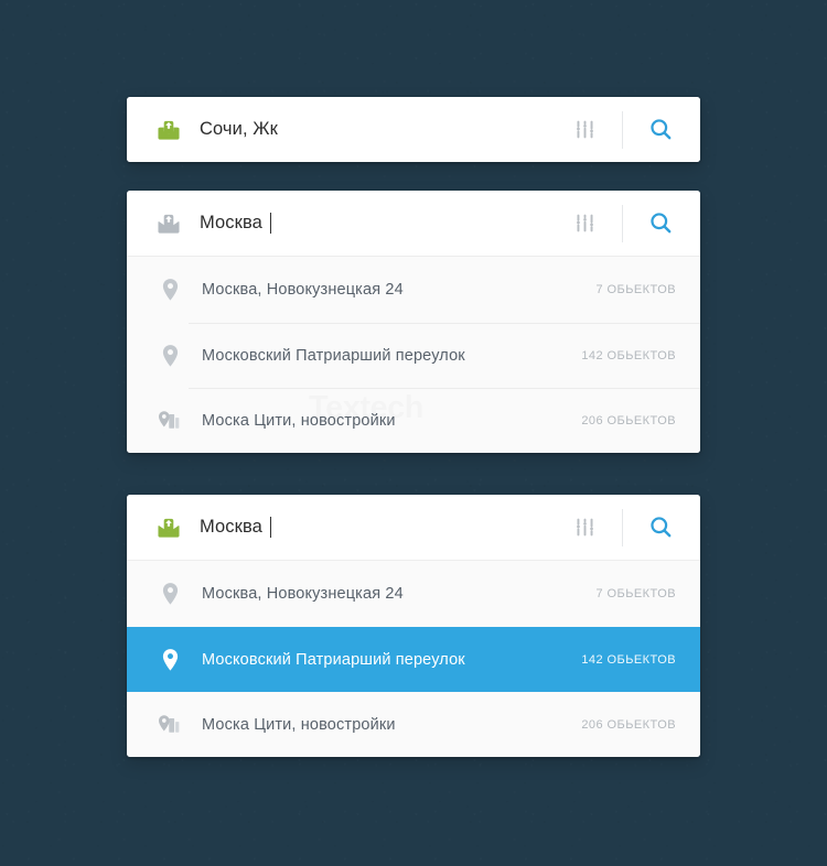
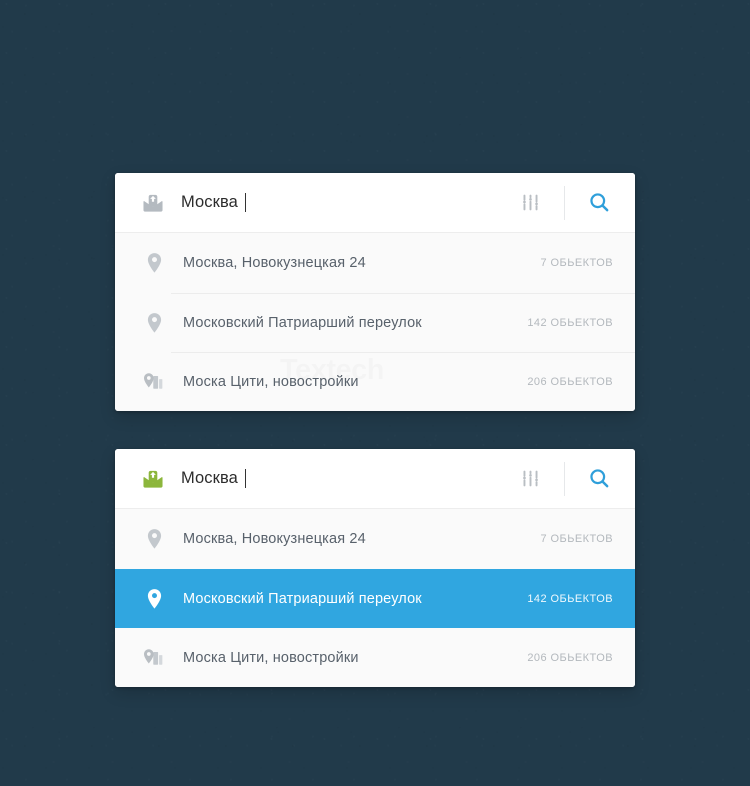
- Сочи, Жк
  Москва
  Москва, Новокузнецкая 24
  7 ОБЬЕКТОВ
  Московский Патриарший переулок
  142 ОБЬЕКТОВ
  Textech
  Моска Цити, новостройки
  206 ОБЬЕКТОВ
  Москва
  Москва, Новокузнецкая 24
  7 ОБЬЕКТОВ
  Московский Патриарший переулок
  142 ОБЬЕКТОВ
  Моска Цити, новостройки
  206 ОБЬЕКТОВ
